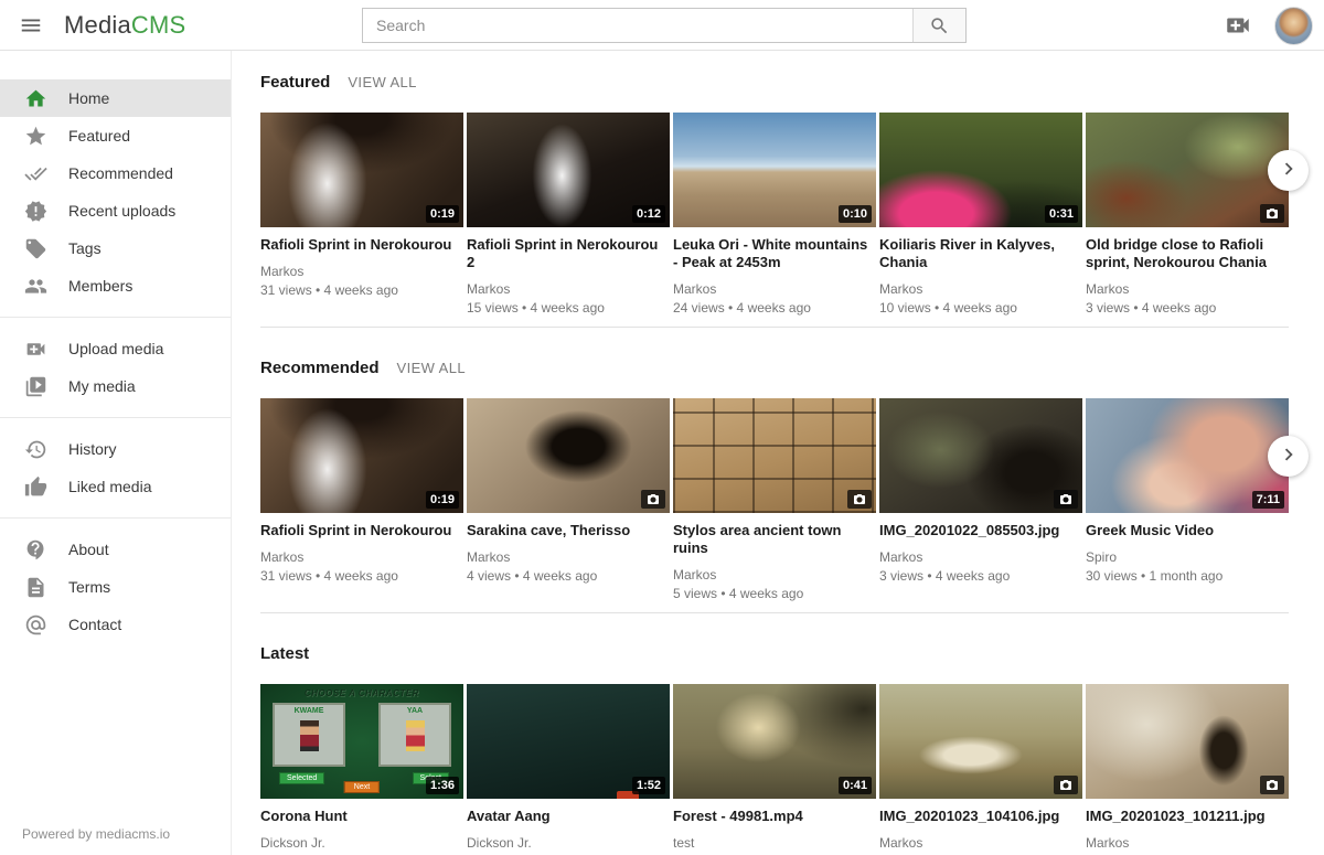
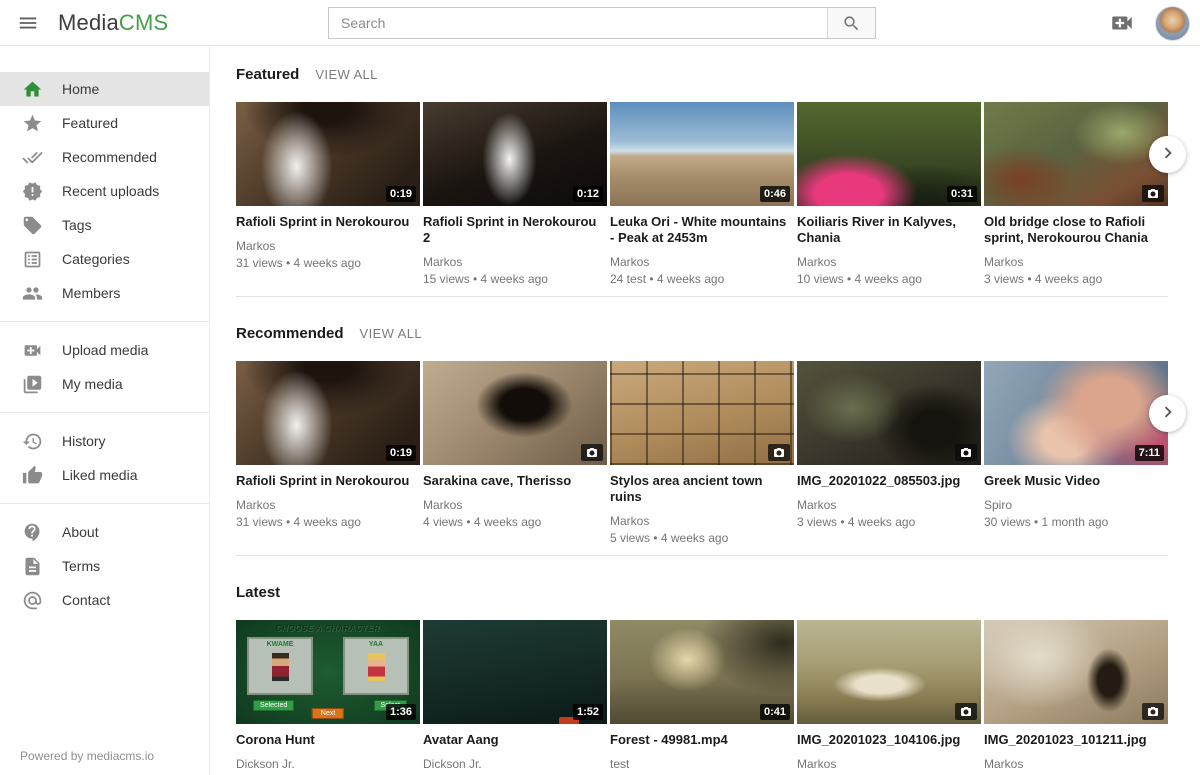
  MediaCMS
  Search
  Home
  Featured
  Recommended
  Recent uploads
  Tags
+ Categories
  Members
  Upload media
  My media
  History
  Liked media
  About
  Terms
  Contact
  Powered by mediacms.io
  Featured
  VIEW ALL
  0:19
  Rafioli Sprint in Nerokourou
  Markos
  31 views • 4 weeks ago
  0:12
  Rafioli Sprint in Nerokourou 2
  Markos
  15 views • 4 weeks ago
- 0:10
+ 0:46
  Leuka Ori - White mountains - Peak at 2453m
  Markos
- 24 views • 4 weeks ago
+ 24 test • 4 weeks ago
  0:31
  Koiliaris River in Kalyves, Chania
  Markos
  10 views • 4 weeks ago
  Old bridge close to Rafioli sprint, Nerokourou Chania
  Markos
  3 views • 4 weeks ago
  Recommended
  VIEW ALL
  0:19
  Rafioli Sprint in Nerokourou
  Markos
  31 views • 4 weeks ago
  Sarakina cave, Therisso
  Markos
  4 views • 4 weeks ago
  Stylos area ancient town ruins
  Markos
  5 views • 4 weeks ago
  IMG_20201022_085503.jpg
  Markos
  3 views • 4 weeks ago
  7:11
  Greek Music Video
  Spiro
  30 views • 1 month ago
  Latest
  CHOOSE A CHARACTER
  1:36
  Corona Hunt
  Dickson Jr.
  1:52
  Avatar Aang
  Dickson Jr.
  0:41
  Forest - 49981.mp4
  test
  IMG_20201023_104106.jpg
  Markos
  IMG_20201023_101211.jpg
  Markos
